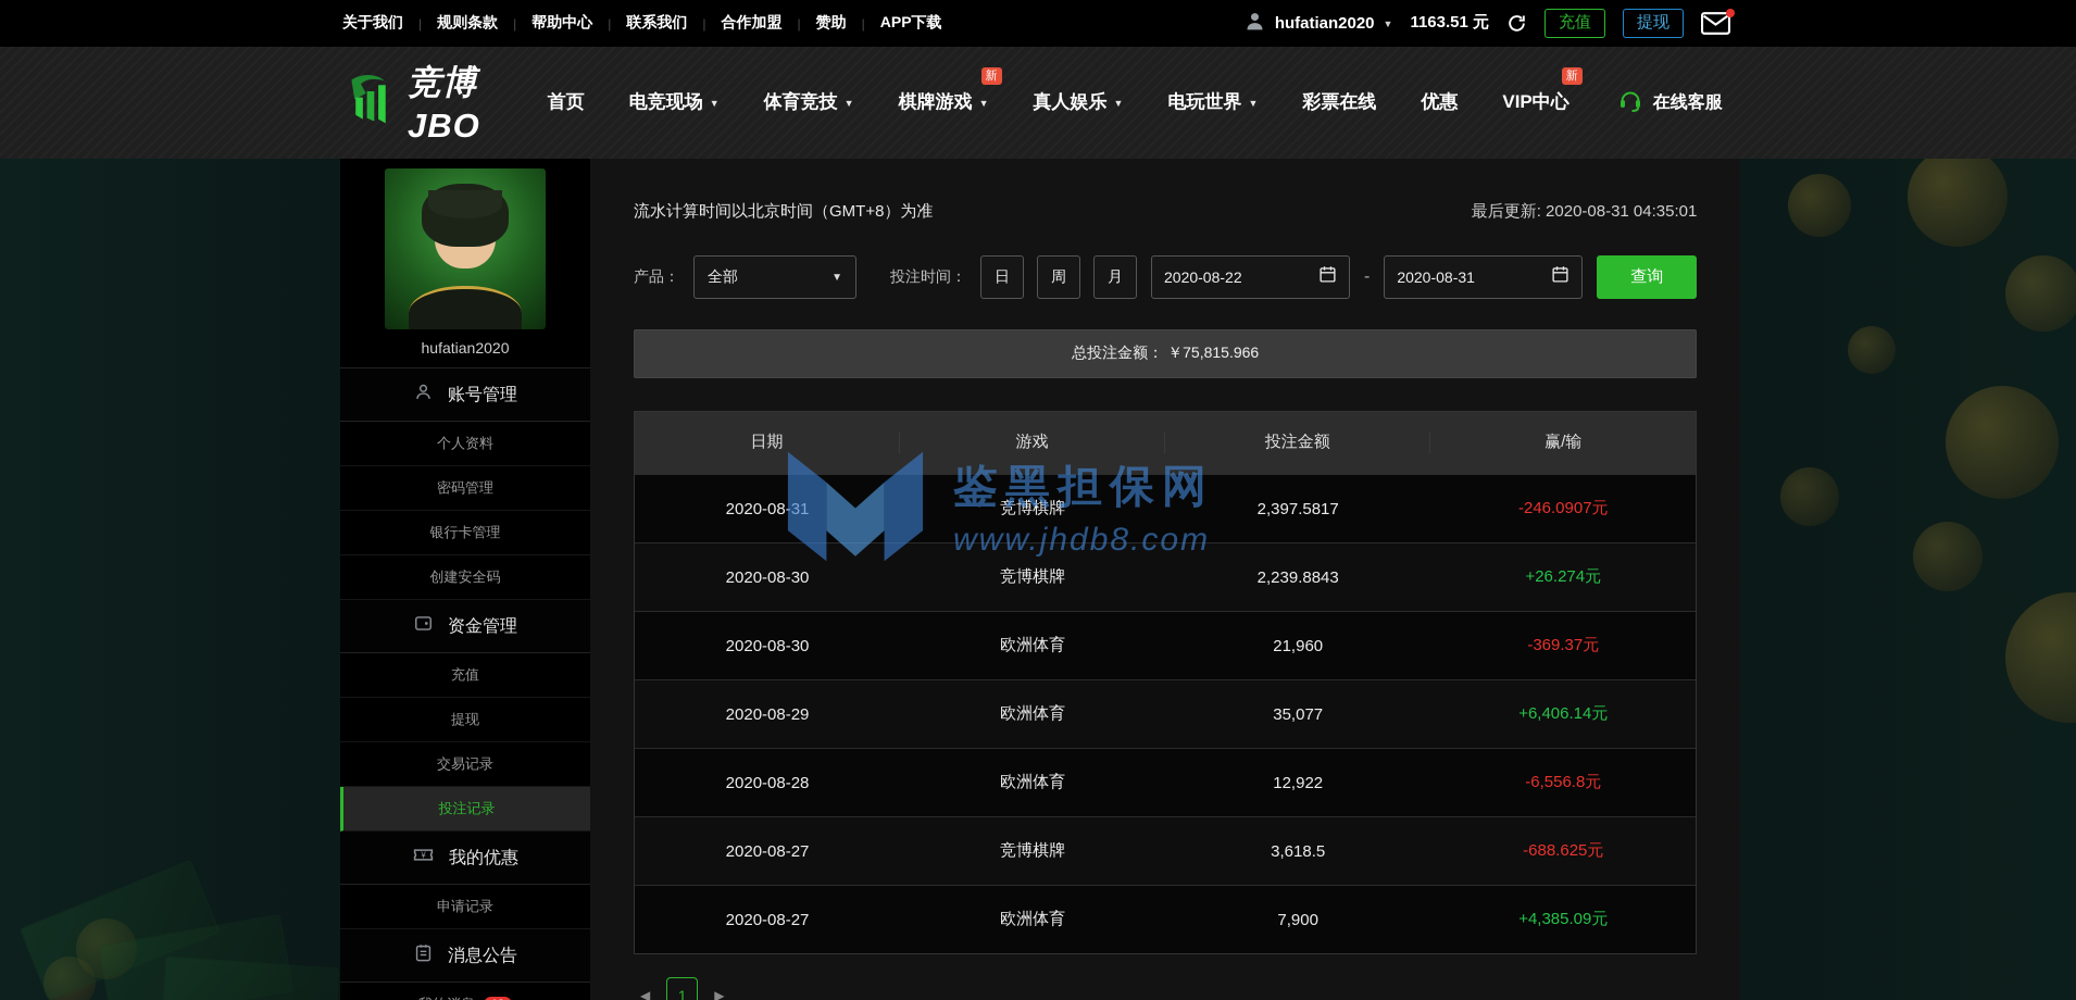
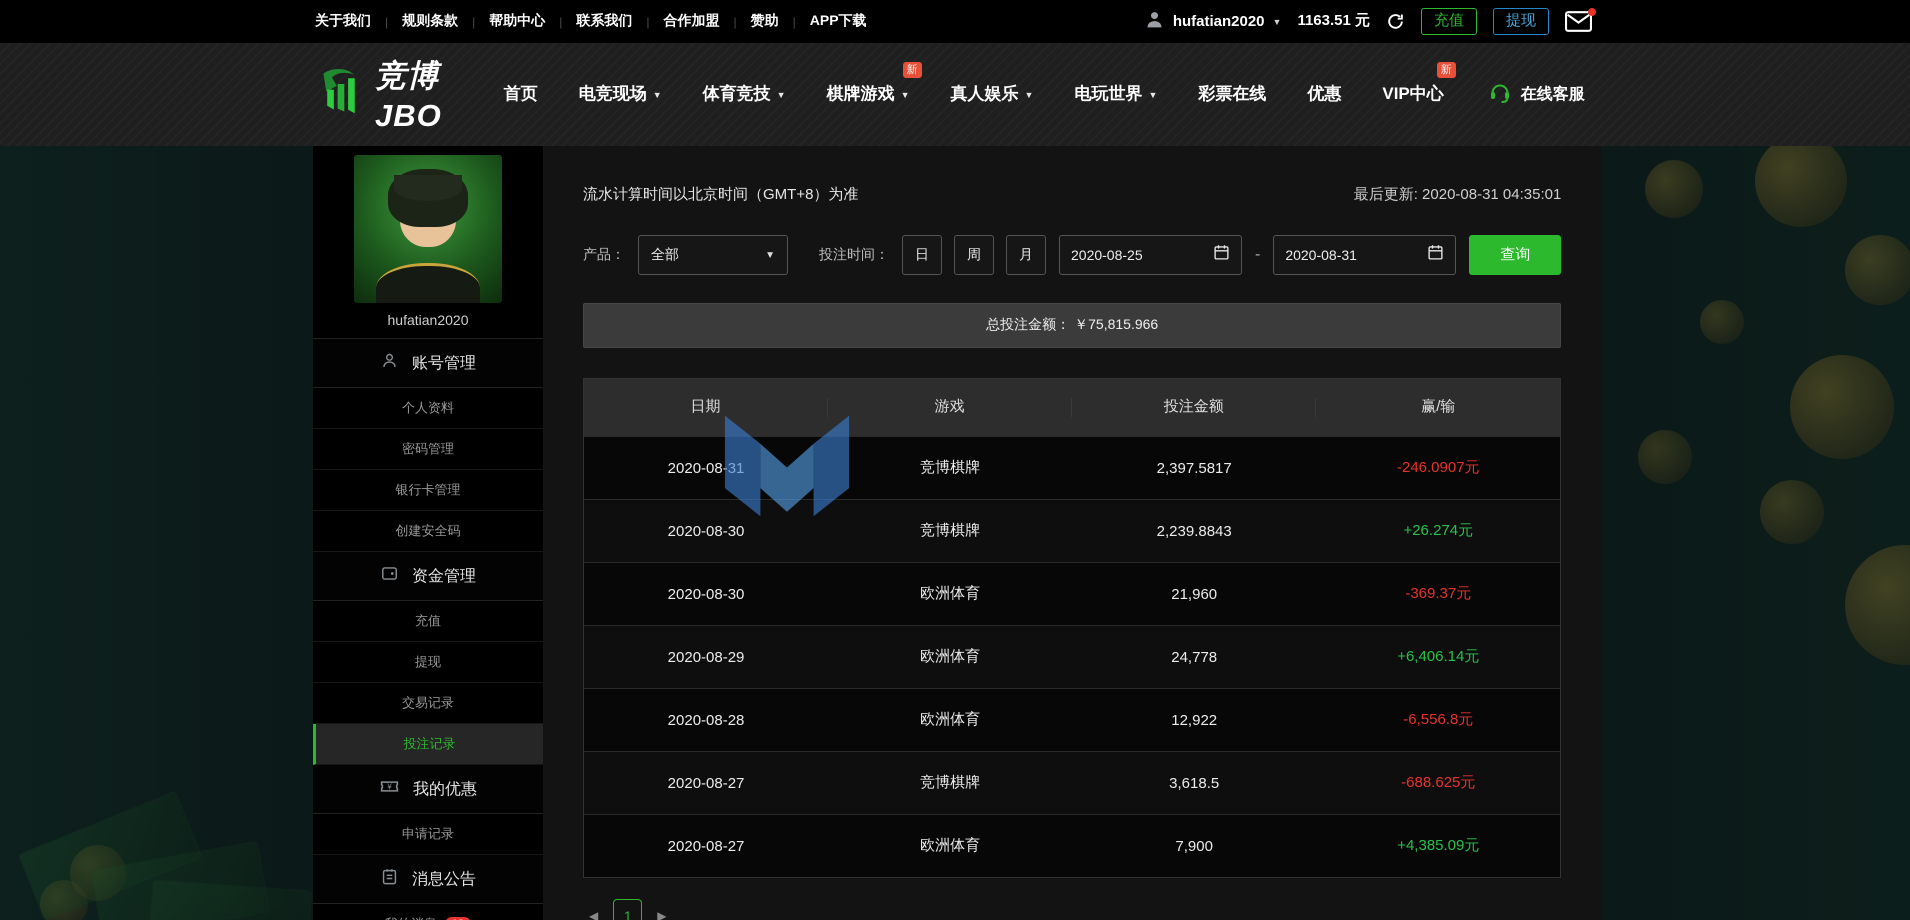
  关于我们
  |
  规则条款
  |
  帮助中心
  |
  联系我们
  |
  合作加盟
  |
  赞助
  |
  APP下载
  hufatian2020
  ▼
  1163.51 元
  充值
  提现
  竞博JBO
  首页
  电竞现场
  ▼
  体育竞技
  ▼
  棋牌游戏
  ▼
  新
  真人娱乐
  ▼
  电玩世界
  ▼
  彩票在线
  优惠
  VIP中心
  新
  在线客服
  hufatian2020
  账号管理
  个人资料
  密码管理
  银行卡管理
  创建安全码
  资金管理
  充值
  提现
  交易记录
  投注记录
  ¥
  我的优惠
  申请记录
  消息公告
  流水计算时间以北京时间（GMT+8）为准
  最后更新: 2020-08-31 04:35:01
  产品：
  全部
  ▼
  投注时间：
  日
  周
  月
- 2020-08-22
+ 2020-08-25
  -
  2020-08-31
  查询
  总投注金额：
  ￥75,815.966
  日期
  游戏
  投注金额
  赢/输
  2020-08-31
  竞博棋牌
  2,397.5817
  -246.0907元
  2020-08-30
  竞博棋牌
  2,239.8843
  +26.274元
  2020-08-30
  欧洲体育
  21,960
  -369.37元
  2020-08-29
  欧洲体育
- 35,077
+ 24,778
  +6,406.14元
  2020-08-28
  欧洲体育
  12,922
  -6,556.8元
  2020-08-27
  竞博棋牌
  3,618.5
  -688.625元
  2020-08-27
  欧洲体育
  7,900
  +4,385.09元
  ◀
  1
  ▶
- 鉴黑担保网
- www.jhdb8.com
